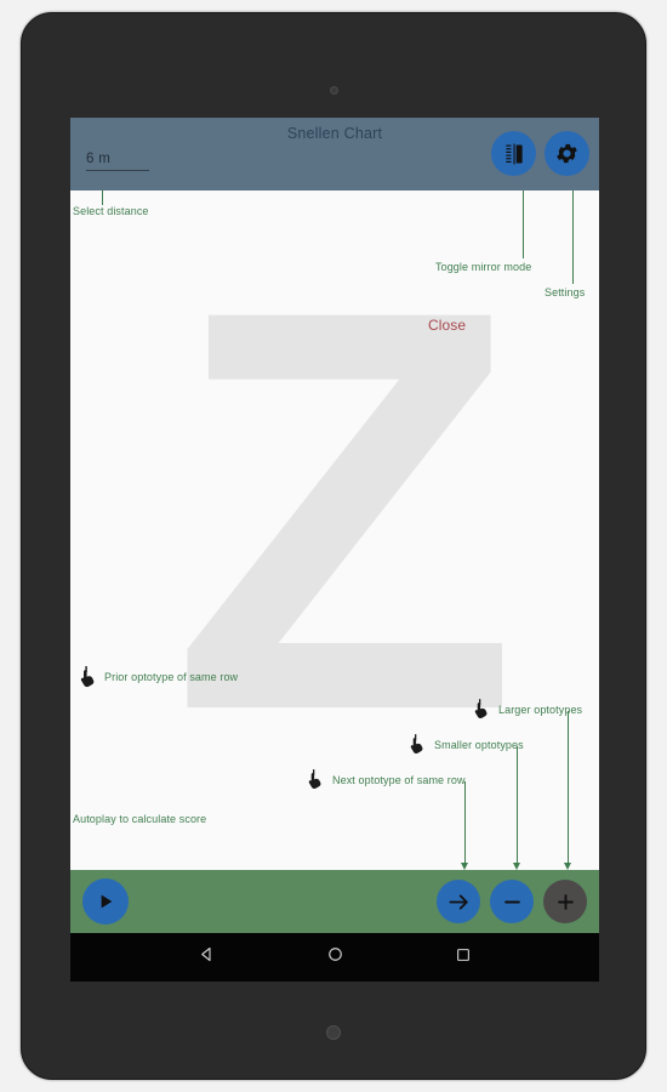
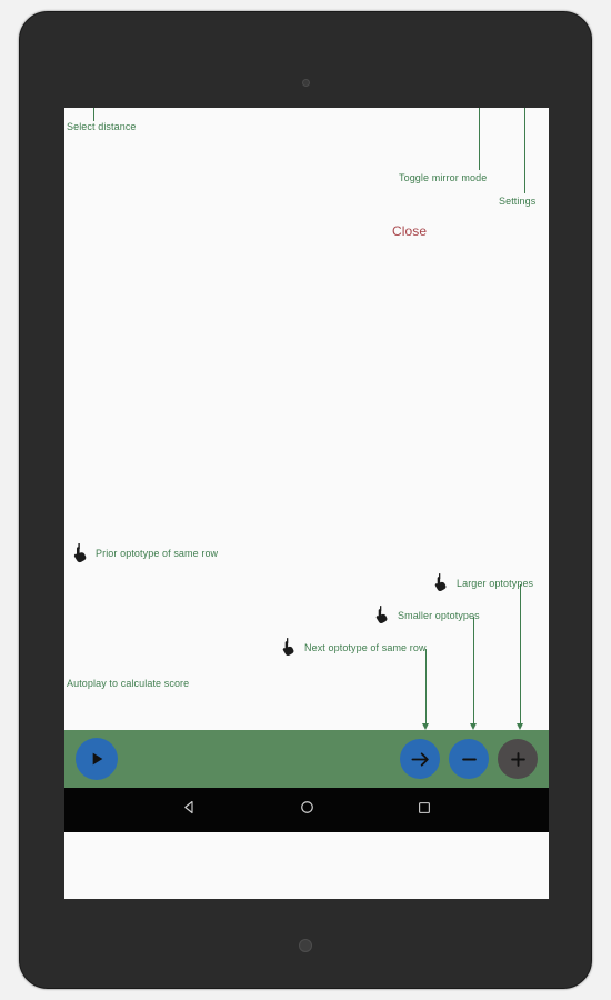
- Snellen Chart
- 6 m
- Z
  Select distance
  Toggle mirror mode
  Settings
  Close
  Prior optotype of same row
  Larger optotypes
  Smaller optotypes
  Next optotype of same row
  Autoplay to calculate score
